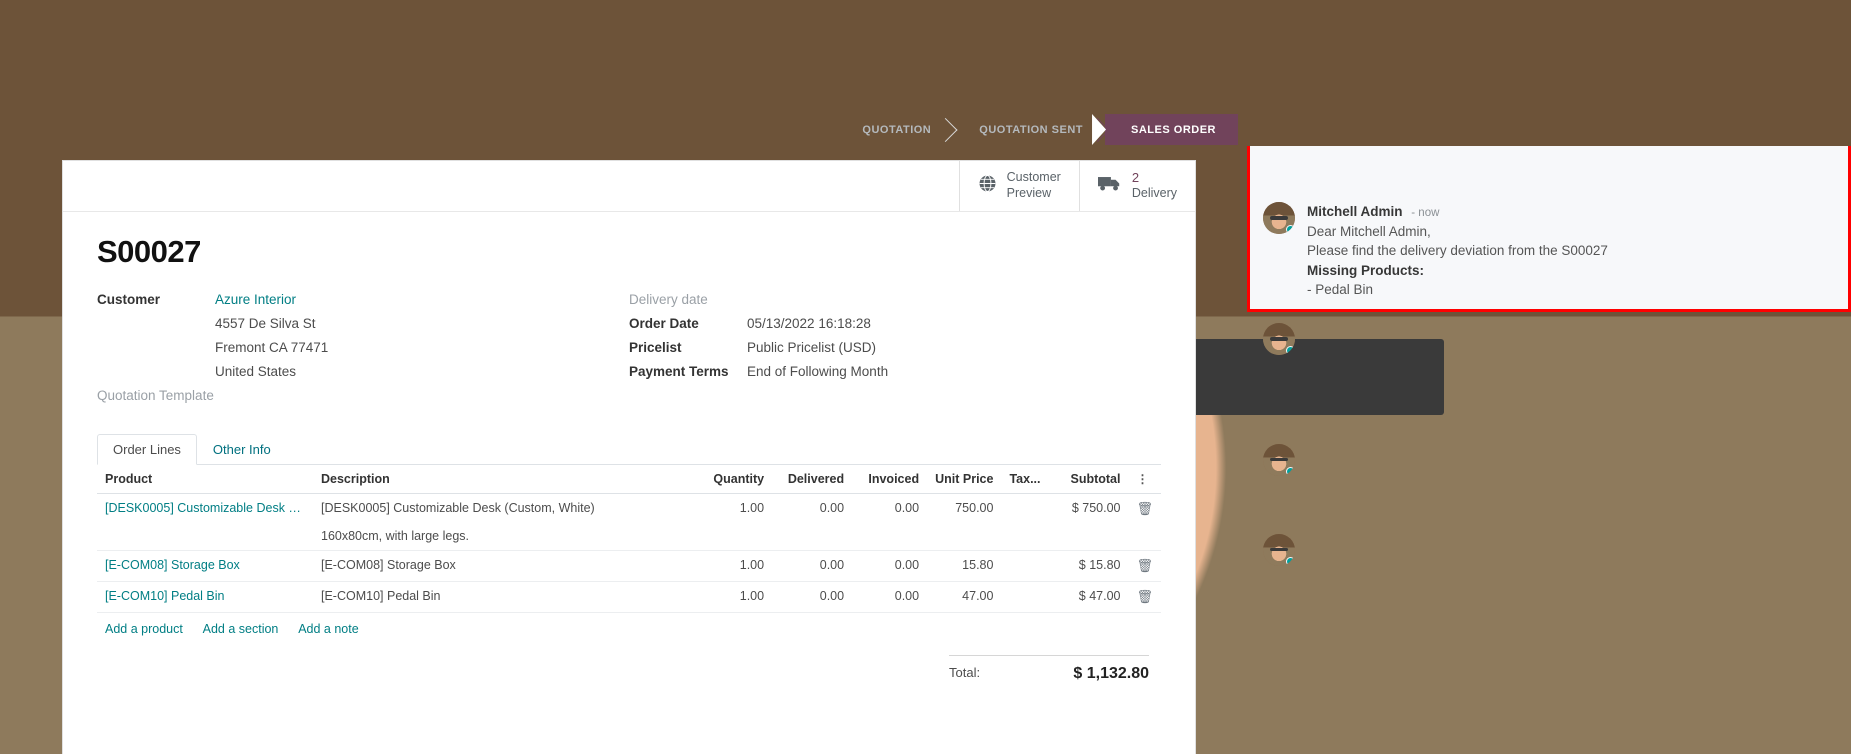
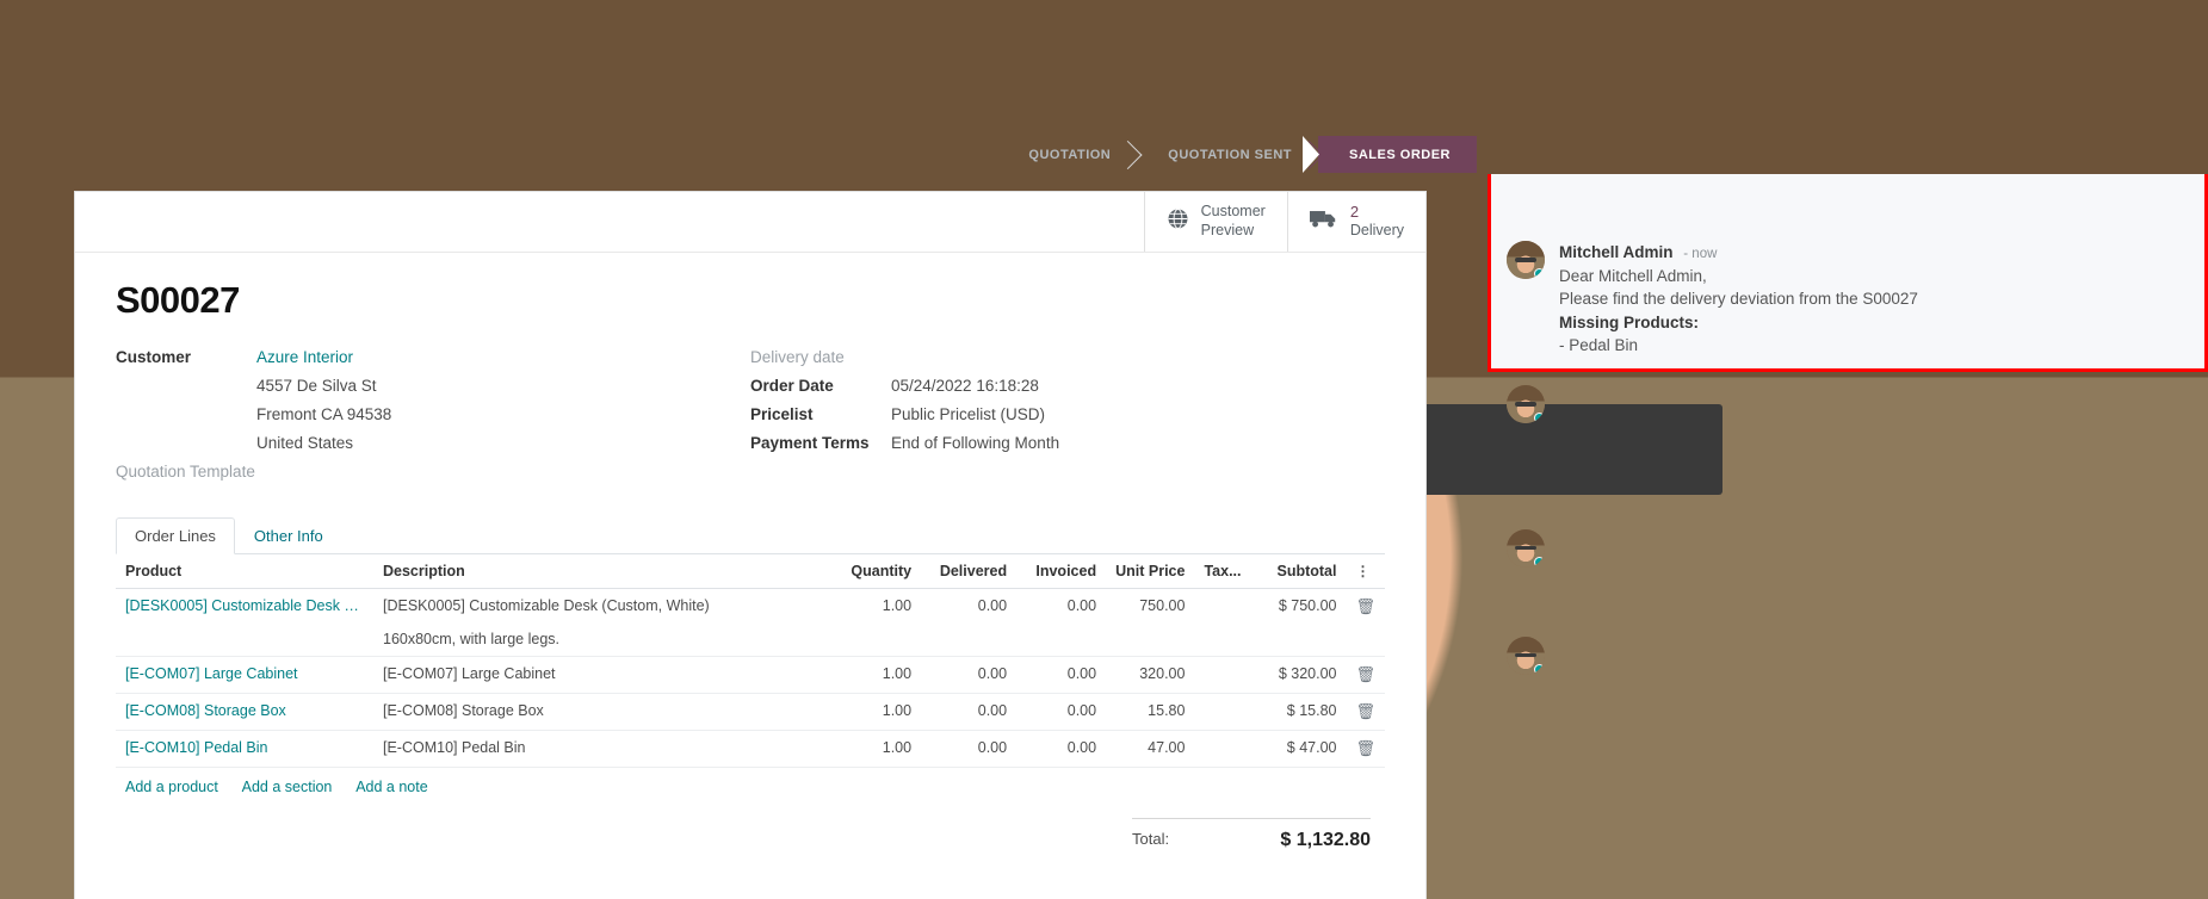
  QUOTATION
  QUOTATION SENT
  SALES ORDER
  Customer
  Preview
  2
  Delivery
  S00027
  Customer
  Azure Interior
  4557 De Silva St
- Fremont CA 77471
+ Fremont CA 94538
  United States
  Quotation Template
  Delivery date
  Order Date
- 05/13/2022 16:18:28
+ 05/24/2022 16:18:28
  Pricelist
  Public Pricelist (USD)
  Payment Terms
  End of Following Month
  Order Lines
  Other Info
  Product	Description	Quantity	Delivered	Invoiced	Unit Price	Tax...	Subtotal	⋮
  [DESK0005] Customizable Desk (C	[DESK0005] Customizable Desk (Custom, White) 160x80cm, with large legs.	1.00	0.00	0.00	750.00		$ 750.00	🗑
+ [E-COM07] Large Cabinet	[E-COM07] Large Cabinet	1.00	0.00	0.00	320.00		$ 320.00	🗑
  [E-COM08] Storage Box	[E-COM08] Storage Box	1.00	0.00	0.00	15.80		$ 15.80	🗑
  [E-COM10] Pedal Bin	[E-COM10] Pedal Bin	1.00	0.00	0.00	47.00		$ 47.00	🗑
  Add a product Add a section Add a note
  Total:
  $ 1,132.80
  Mitchell Admin - now
  Dear Mitchell Admin,
  Please find the delivery deviation from the S00027
  Missing Products:
  - Pedal Bin
